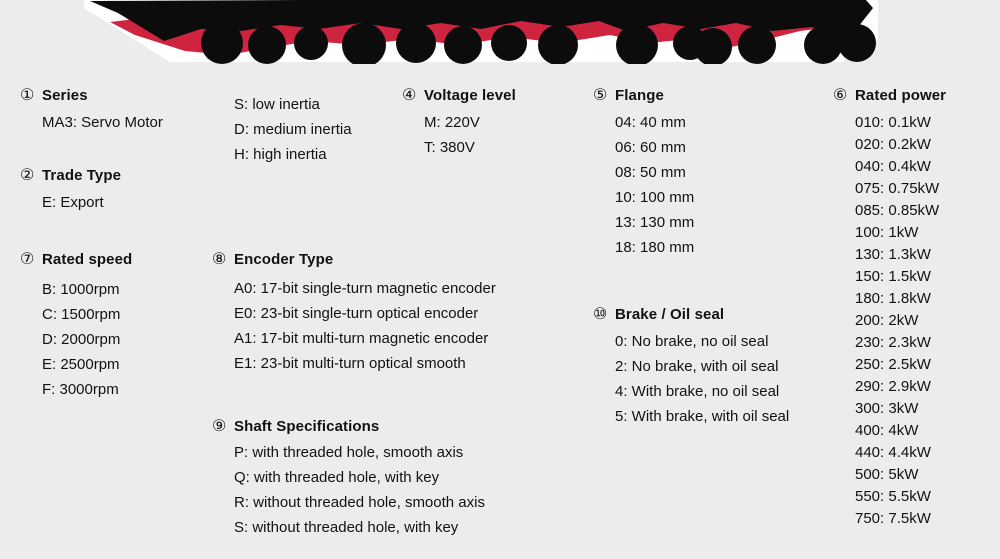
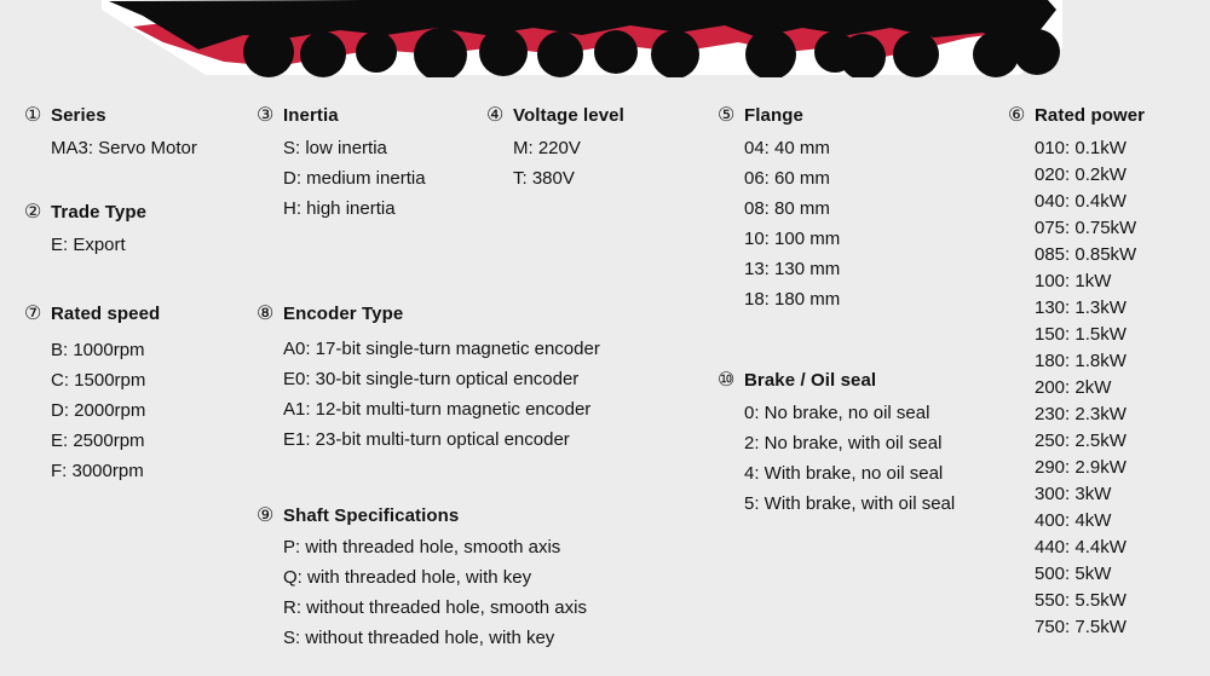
  ①
  Series
  MA3: Servo Motor
  ②
  Trade Type
  E: Export
  ⑦
  Rated speed
  B: 1000rpm
  C: 1500rpm
  D: 2000rpm
  E: 2500rpm
  F: 3000rpm
+ ③
+ Inertia
  S: low inertia
  D: medium inertia
  H: high inertia
  ⑧
  Encoder Type
  A0: 17-bit single-turn magnetic encoder
- E0: 23-bit single-turn optical encoder
+ E0: 30-bit single-turn optical encoder
- A1: 17-bit multi-turn magnetic encoder
+ A1: 12-bit multi-turn magnetic encoder
- E1: 23-bit multi-turn optical smooth
+ E1: 23-bit multi-turn optical encoder
  ⑨
  Shaft Specifications
  P: with threaded hole, smooth axis
  Q: with threaded hole, with key
  R: without threaded hole, smooth axis
  S: without threaded hole, with key
  ④
  Voltage level
  M: 220V
  T: 380V
  ⑤
  Flange
  04: 40 mm
  06: 60 mm
- 08: 50 mm
+ 08: 80 mm
  10: 100 mm
  13: 130 mm
  18: 180 mm
  ⑩
  Brake / Oil seal
  0: No brake, no oil seal
  2: No brake, with oil seal
  4: With brake, no oil seal
  5: With brake, with oil seal
  ⑥
  Rated power
  010: 0.1kW
  020: 0.2kW
  040: 0.4kW
  075: 0.75kW
  085: 0.85kW
  100: 1kW
  130: 1.3kW
  150: 1.5kW
  180: 1.8kW
  200: 2kW
  230: 2.3kW
  250: 2.5kW
  290: 2.9kW
  300: 3kW
  400: 4kW
  440: 4.4kW
  500: 5kW
  550: 5.5kW
  750: 7.5kW
